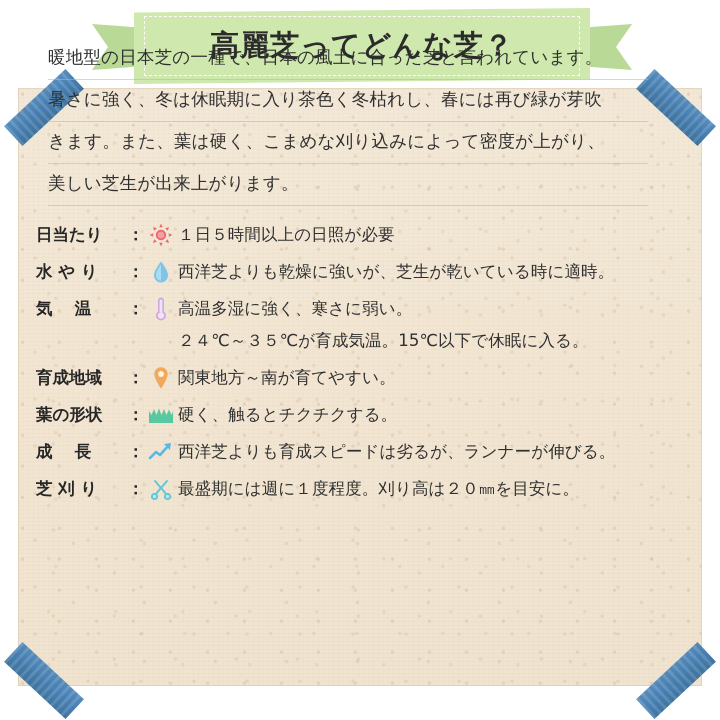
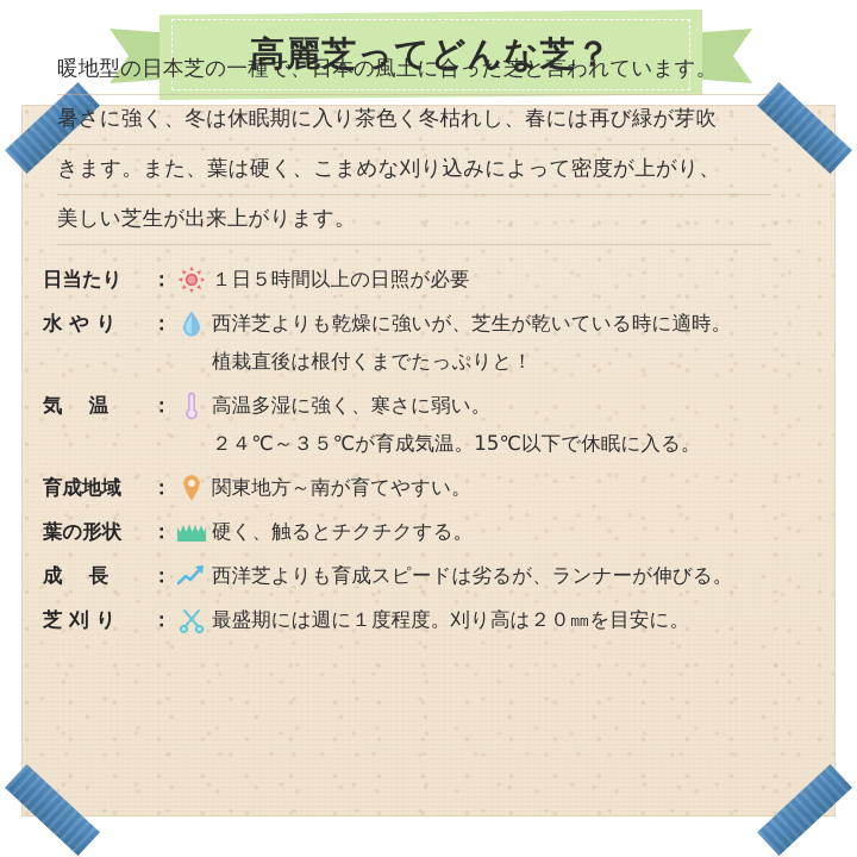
  高麗芝ってどんな芝？
  暖地型の日本芝の一種で、日本の風土に合った芝と言われています。
  暑さに強く、冬は休眠期に入り茶色く冬枯れし、春には再び緑が芽吹
  きます。また、葉は硬く、こまめな刈り込みによって密度が上がり、
  美しい芝生が出来上がります。
  日当たり
  ：
  １日５時間以上の日照が必要
  水 や り
  ：
  西洋芝よりも乾燥に強いが、芝生が乾いている時に適時。
+ 植栽直後は根付くまでたっぷりと！
  気 温
  ：
  高温多湿に強く、寒さに弱い。
  ２４℃～３５℃が育成気温。15℃以下で休眠に入る。
  育成地域
  ：
  関東地方～南が育てやすい。
  葉の形状
  ：
  硬く、触るとチクチクする。
  成 長
  ：
  西洋芝よりも育成スピードは劣るが、ランナーが伸びる。
  芝 刈 り
  ：
  最盛期には週に１度程度。刈り高は２０㎜を目安に。
